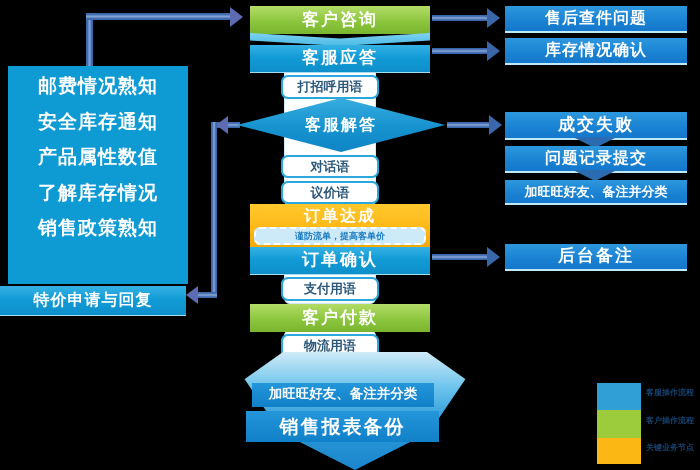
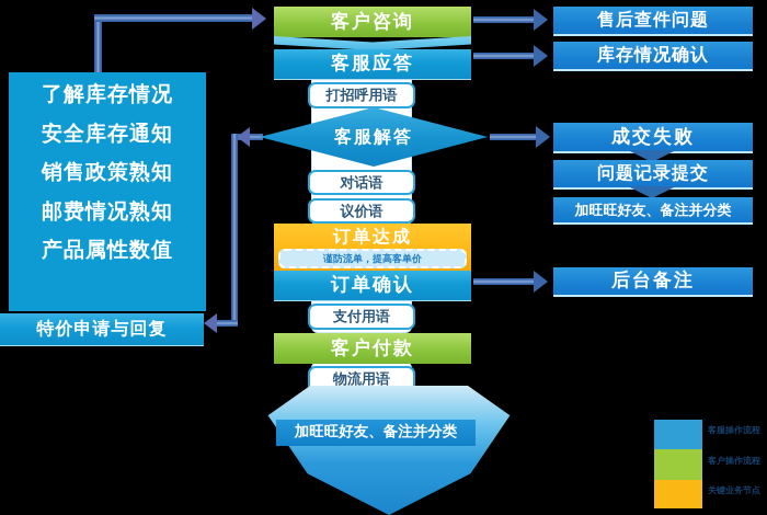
- 邮费情况熟知
+ 了解库存情况
  安全库存通知
- 产品属性数值
+ 销售政策熟知
- 了解库存情况
+ 邮费情况熟知
- 销售政策熟知
+ 产品属性数值
  特价申请与回复
  客户咨询
  客服应答
  打招呼用语
  客服解答
  对话语
  议价语
  订单达成
  谨防流单，提高客单价
  订单确认
  支付用语
  客户付款
  物流用语
  加旺旺好友、备注并分类
- 销售报表备份
  售后查件问题
  库存情况确认
  成交失败
  问题记录提交
  加旺旺好友、备注并分类
  后台备注
  客服操作流程
  客户操作流程
  关键业务节点
